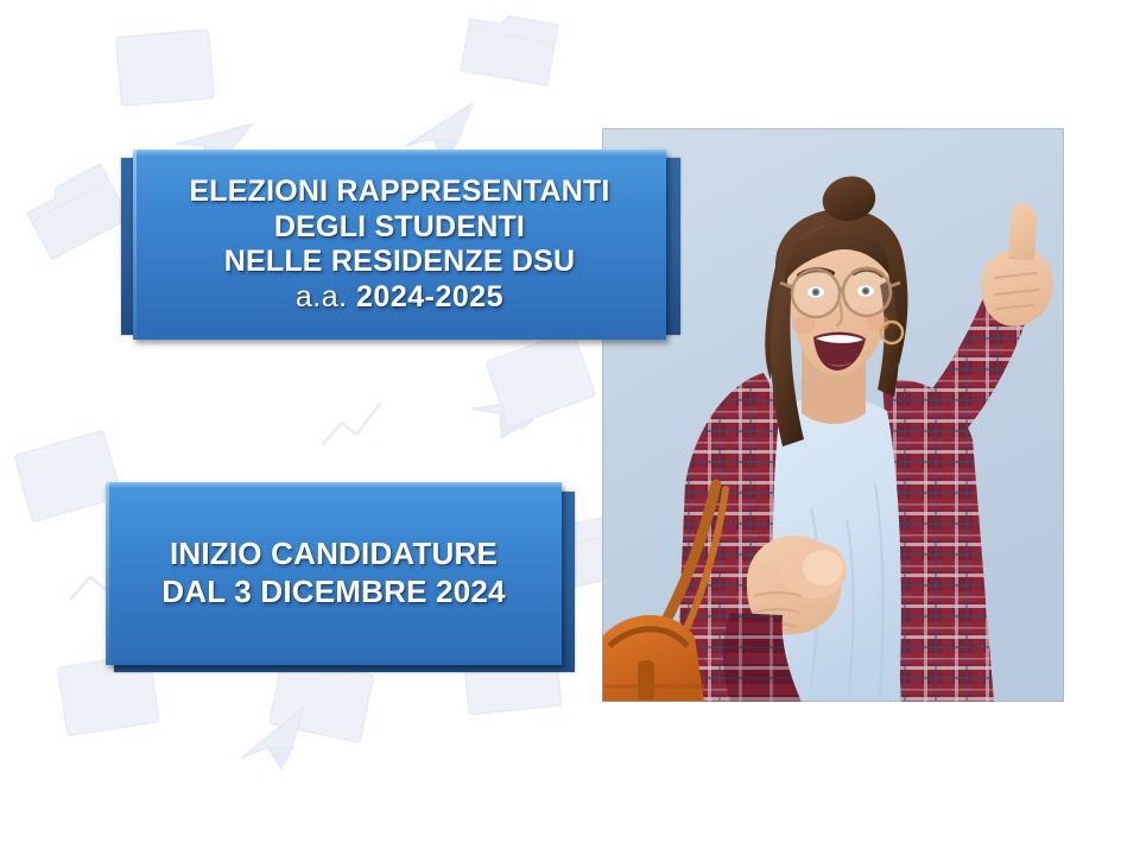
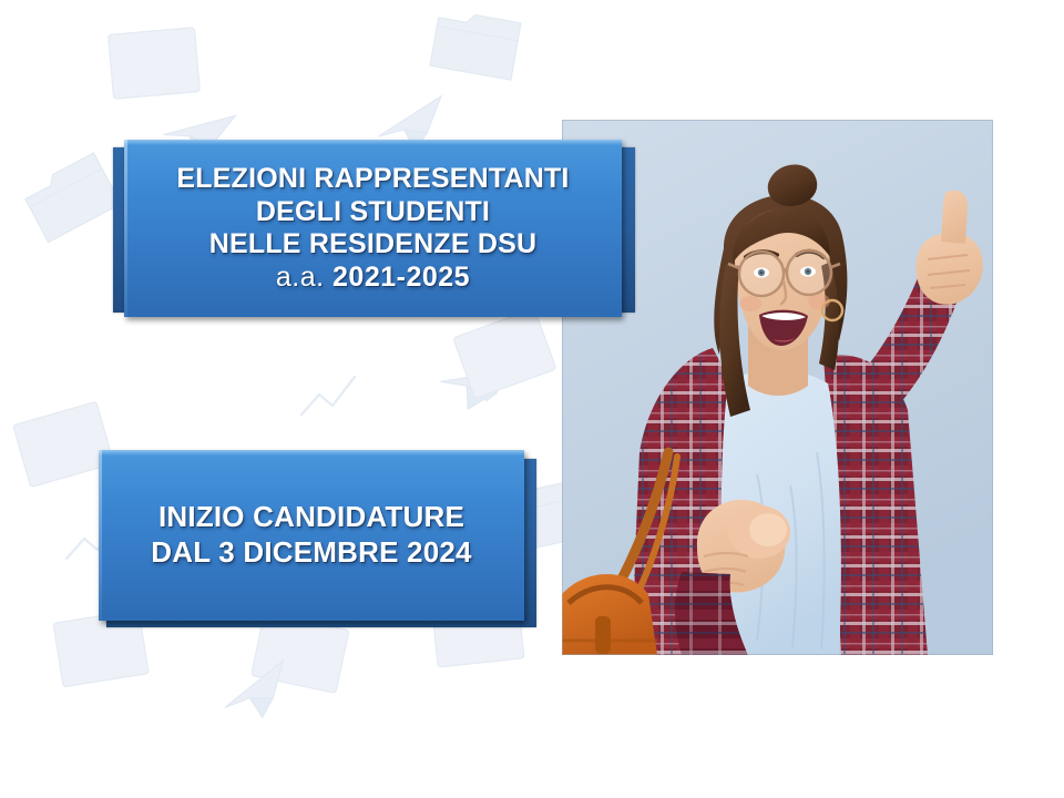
  ELEZIONI RAPPRESENTANTI
  DEGLI STUDENTI
  NELLE RESIDENZE DSU
- a.a. 2024-2025
+ a.a. 2021-2025
  INIZIO CANDIDATURE
  DAL 3 DICEMBRE 2024
